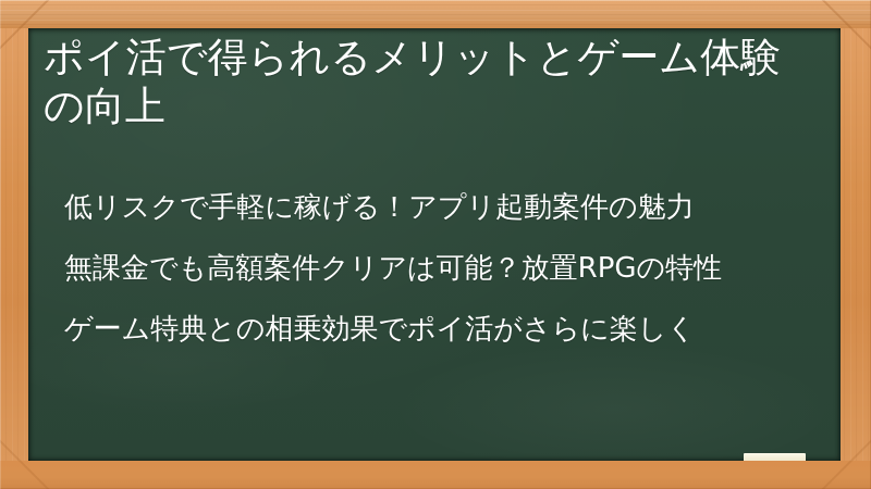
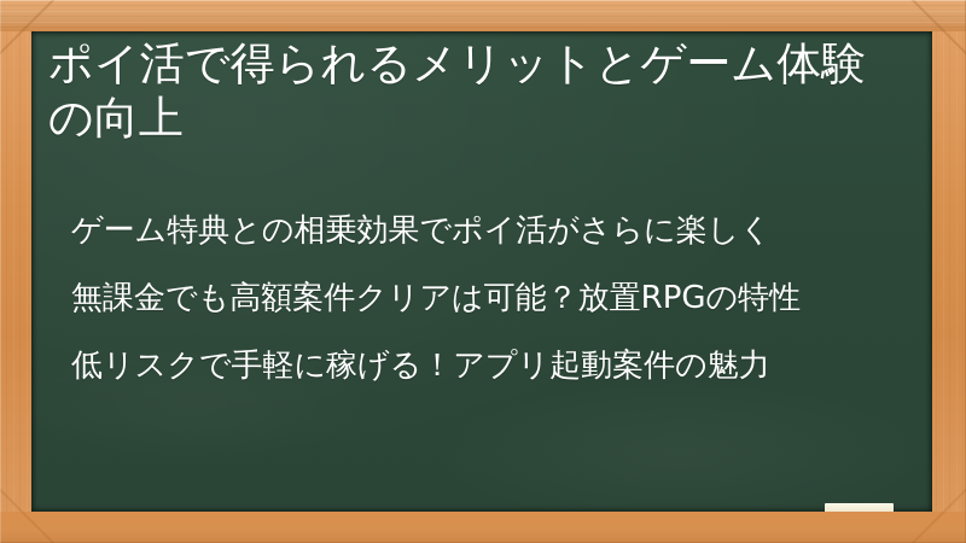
  ポイ活で得られるメリットとゲーム体験の向上
- 低リスクで手軽に稼げる！アプリ起動案件の魅力
+ ゲーム特典との相乗効果でポイ活がさらに楽しく
  無課金でも高額案件クリアは可能？放置RPGの特性
- ゲーム特典との相乗効果でポイ活がさらに楽しく
+ 低リスクで手軽に稼げる！アプリ起動案件の魅力
